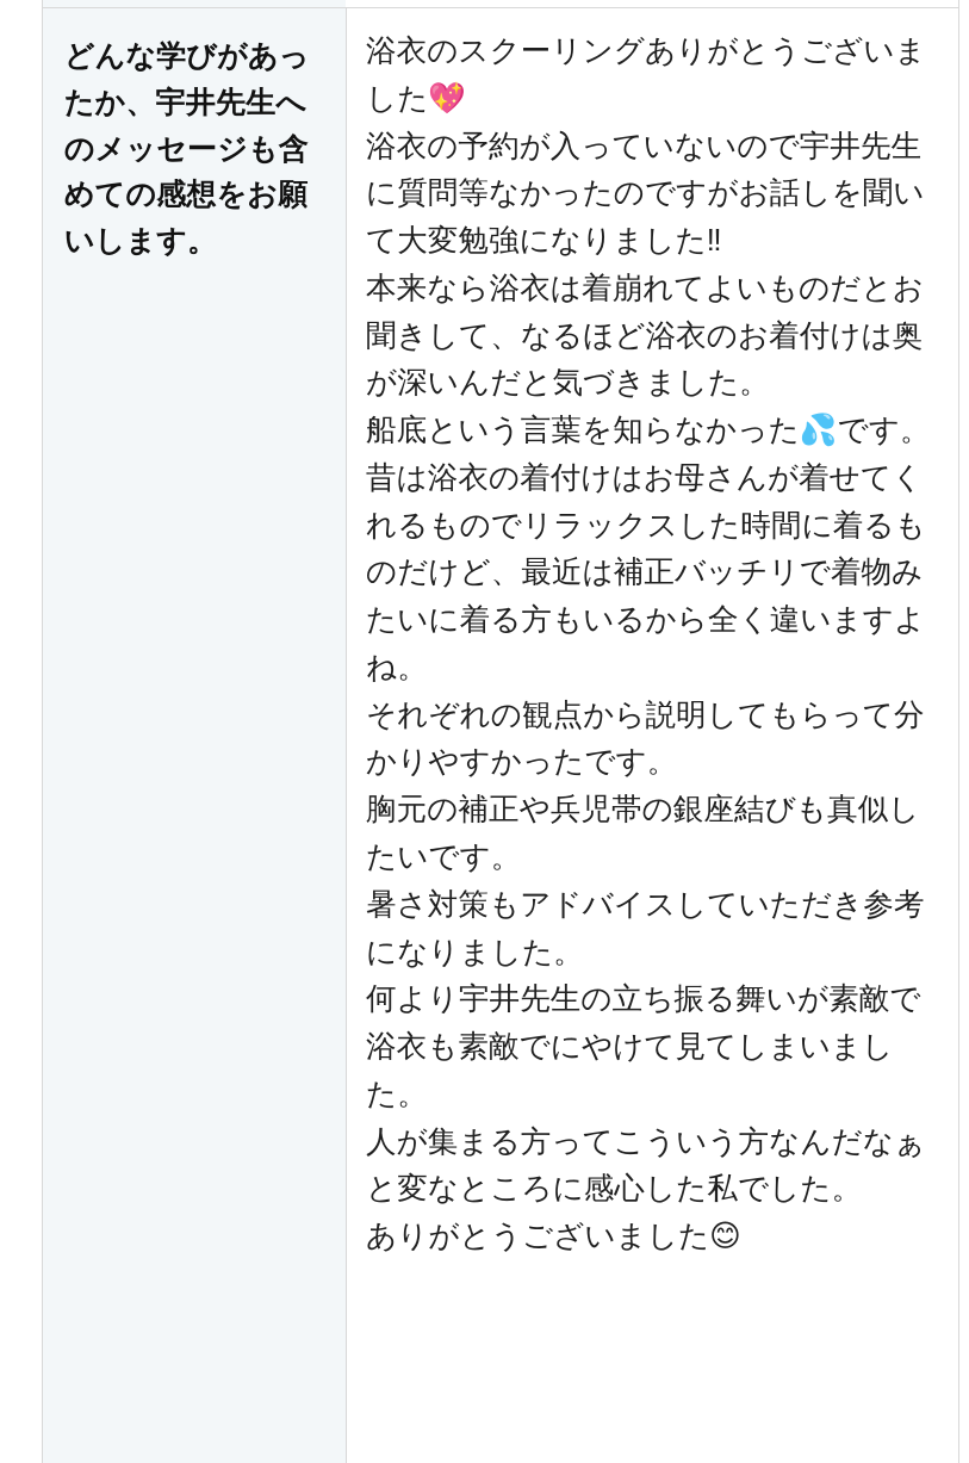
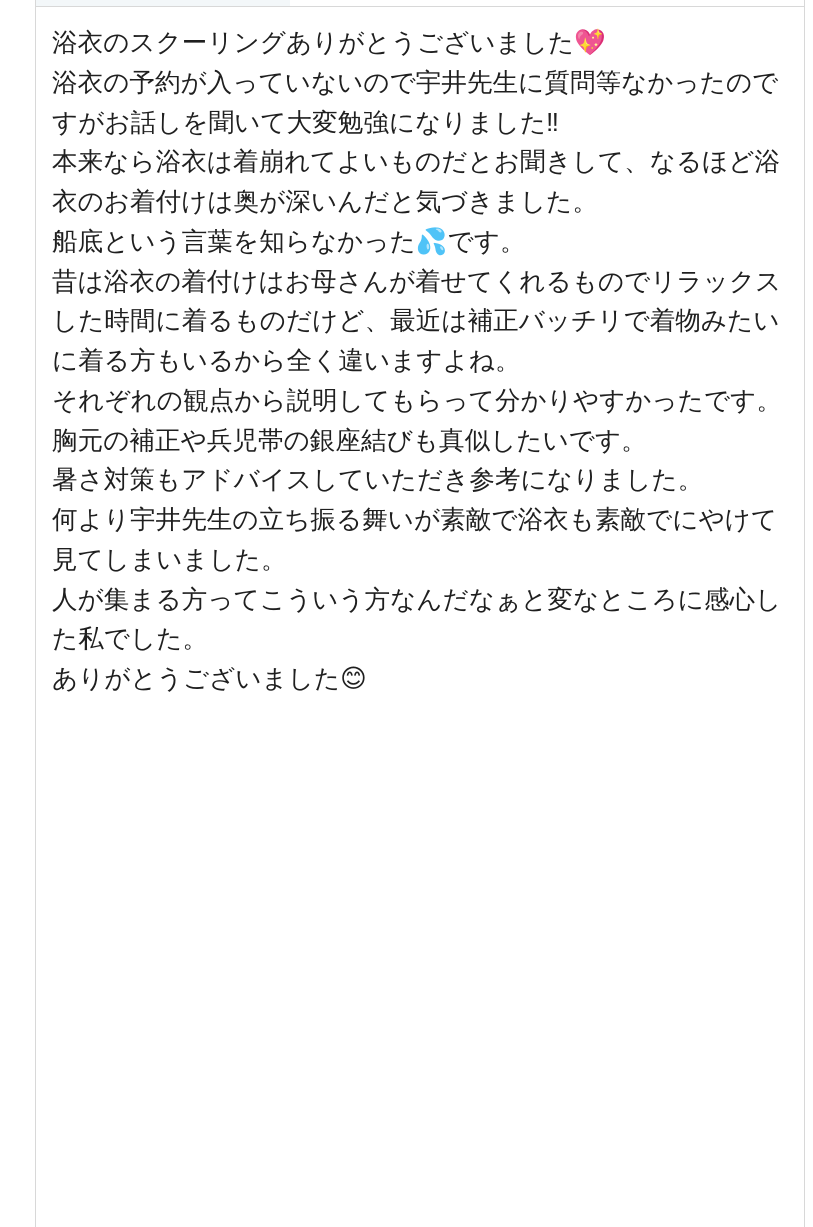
- どんな学びがあったか、宇井先生へのメッセージも含めての感想をお願いします。
  浴衣のスクーリングありがとうございました💖
  浴衣の予約が入っていないので宇井先生に質問等なかったのですがお話しを聞いて大変勉強になりました‼
  本来なら浴衣は着崩れてよいものだとお聞きして、なるほど浴衣のお着付けは奥が深いんだと気づきました。
  船底という言葉を知らなかった💦です。
  昔は浴衣の着付けはお母さんが着せてくれるものでリラックスした時間に着るものだけど、最近は補正バッチリで着物みたいに着る方もいるから全く違いますよね。
  それぞれの観点から説明してもらって分かりやすかったです。
  胸元の補正や兵児帯の銀座結びも真似したいです。
  暑さ対策もアドバイスしていただき参考になりました。
  何より宇井先生の立ち振る舞いが素敵で浴衣も素敵でにやけて見てしまいました。
  人が集まる方ってこういう方なんだなぁと変なところに感心した私でした。
  ありがとうございました😊
